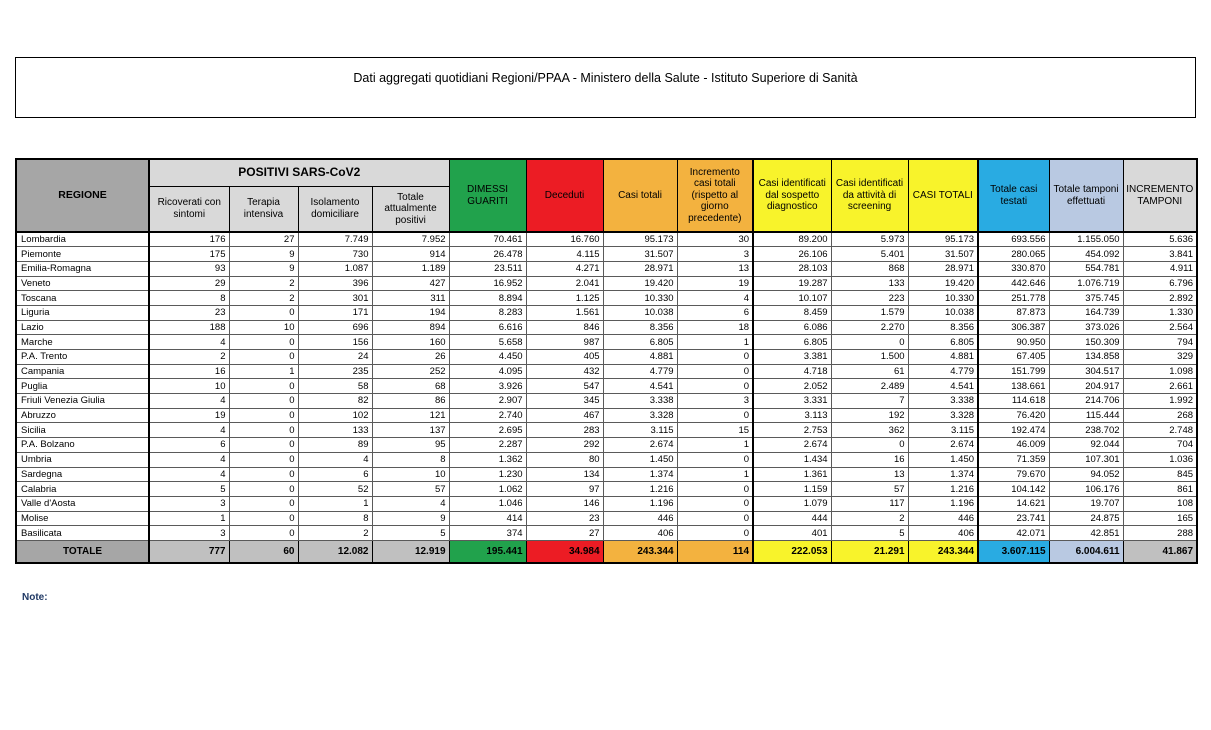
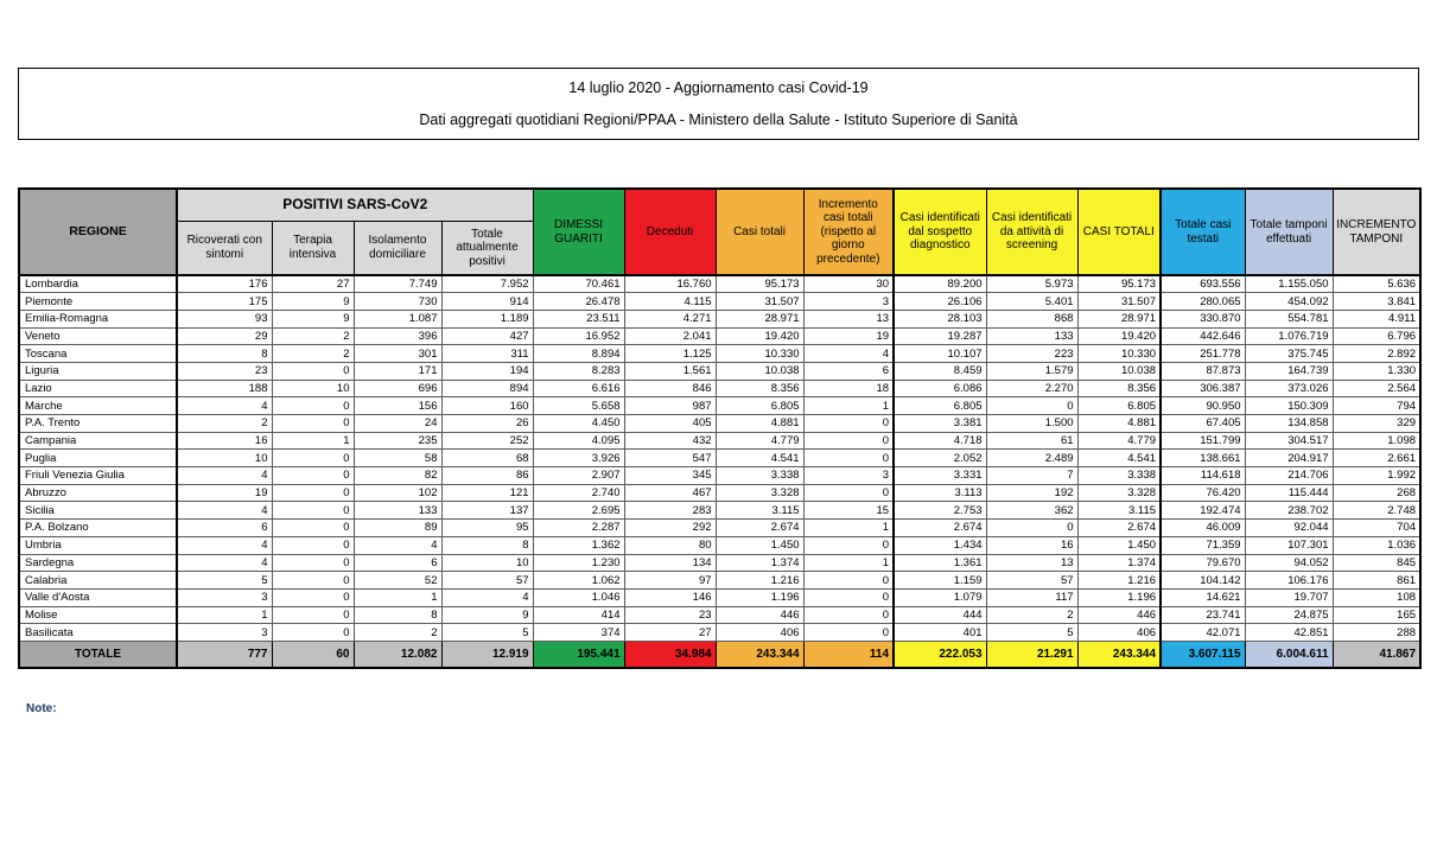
+ 14 luglio 2020 - Aggiornamento casi Covid-19
  Dati aggregati quotidiani Regioni/PPAA - Ministero della Salute - Istituto Superiore di Sanità
  REGIONE	POSITIVI SARS-CoV2	DIMESSI GUARITI	Deceduti	Casi totali	Incremento casi totali (rispetto al giorno precedente)	Casi identificati dal sospetto diagnostico	Casi identificati da attività di screening	CASI TOTALI	Totale casi testati	Totale tamponi effettuati	INCREMENTO TAMPONI
  Ricoverati con sintomi	Terapia intensiva	Isolamento domiciliare	Totale attualmente positivi
  Lombardia	176	27	7.749	7.952	70.461	16.760	95.173	30	89.200	5.973	95.173	693.556	1.155.050	5.636
  Piemonte	175	9	730	914	26.478	4.115	31.507	3	26.106	5.401	31.507	280.065	454.092	3.841
  Emilia-Romagna	93	9	1.087	1.189	23.511	4.271	28.971	13	28.103	868	28.971	330.870	554.781	4.911
  Veneto	29	2	396	427	16.952	2.041	19.420	19	19.287	133	19.420	442.646	1.076.719	6.796
  Toscana	8	2	301	311	8.894	1.125	10.330	4	10.107	223	10.330	251.778	375.745	2.892
  Liguria	23	0	171	194	8.283	1.561	10.038	6	8.459	1.579	10.038	87.873	164.739	1.330
  Lazio	188	10	696	894	6.616	846	8.356	18	6.086	2.270	8.356	306.387	373.026	2.564
  Marche	4	0	156	160	5.658	987	6.805	1	6.805	0	6.805	90.950	150.309	794
  P.A. Trento	2	0	24	26	4.450	405	4.881	0	3.381	1.500	4.881	67.405	134.858	329
  Campania	16	1	235	252	4.095	432	4.779	0	4.718	61	4.779	151.799	304.517	1.098
  Puglia	10	0	58	68	3.926	547	4.541	0	2.052	2.489	4.541	138.661	204.917	2.661
  Friuli Venezia Giulia	4	0	82	86	2.907	345	3.338	3	3.331	7	3.338	114.618	214.706	1.992
  Abruzzo	19	0	102	121	2.740	467	3.328	0	3.113	192	3.328	76.420	115.444	268
  Sicilia	4	0	133	137	2.695	283	3.115	15	2.753	362	3.115	192.474	238.702	2.748
  P.A. Bolzano	6	0	89	95	2.287	292	2.674	1	2.674	0	2.674	46.009	92.044	704
  Umbria	4	0	4	8	1.362	80	1.450	0	1.434	16	1.450	71.359	107.301	1.036
  Sardegna	4	0	6	10	1.230	134	1.374	1	1.361	13	1.374	79.670	94.052	845
  Calabria	5	0	52	57	1.062	97	1.216	0	1.159	57	1.216	104.142	106.176	861
  Valle d'Aosta	3	0	1	4	1.046	146	1.196	0	1.079	117	1.196	14.621	19.707	108
  Molise	1	0	8	9	414	23	446	0	444	2	446	23.741	24.875	165
  Basilicata	3	0	2	5	374	27	406	0	401	5	406	42.071	42.851	288
  TOTALE	777	60	12.082	12.919	195.441	34.984	243.344	114	222.053	21.291	243.344	3.607.115	6.004.611	41.867
  Note:
